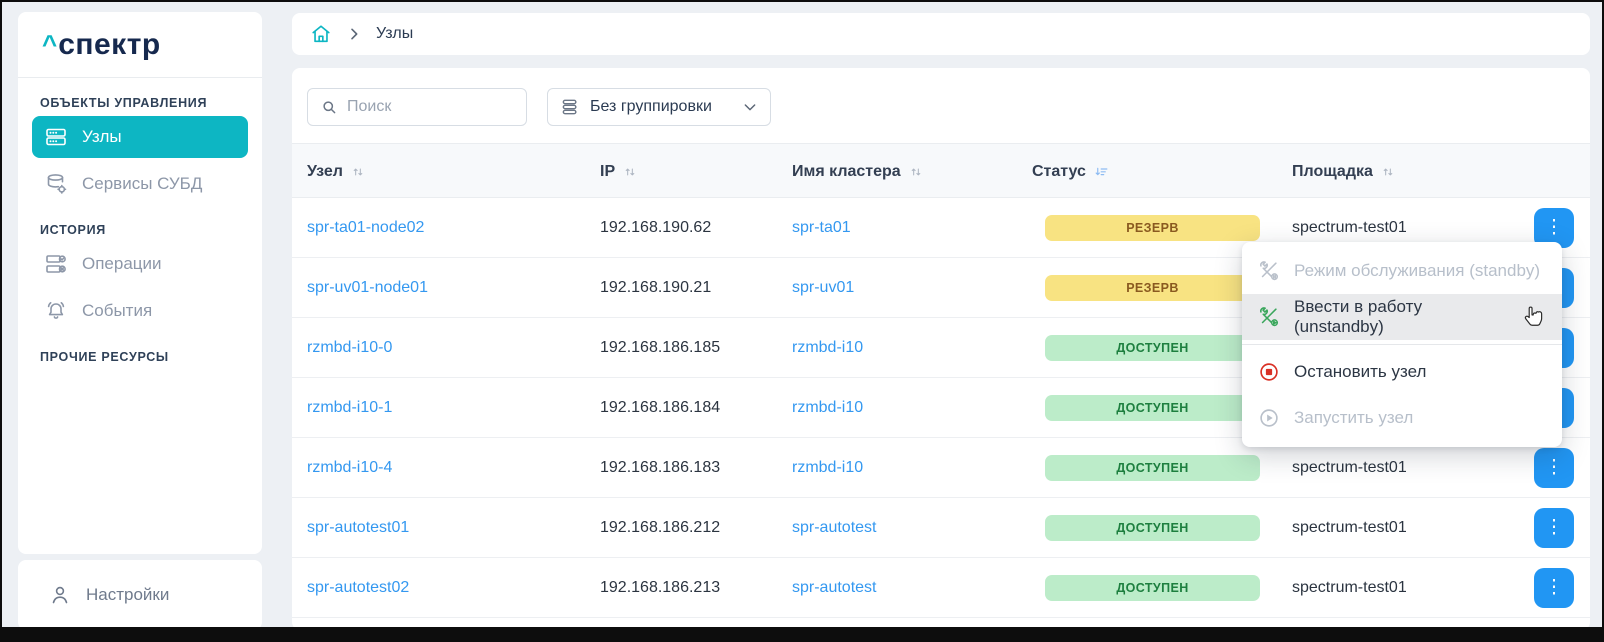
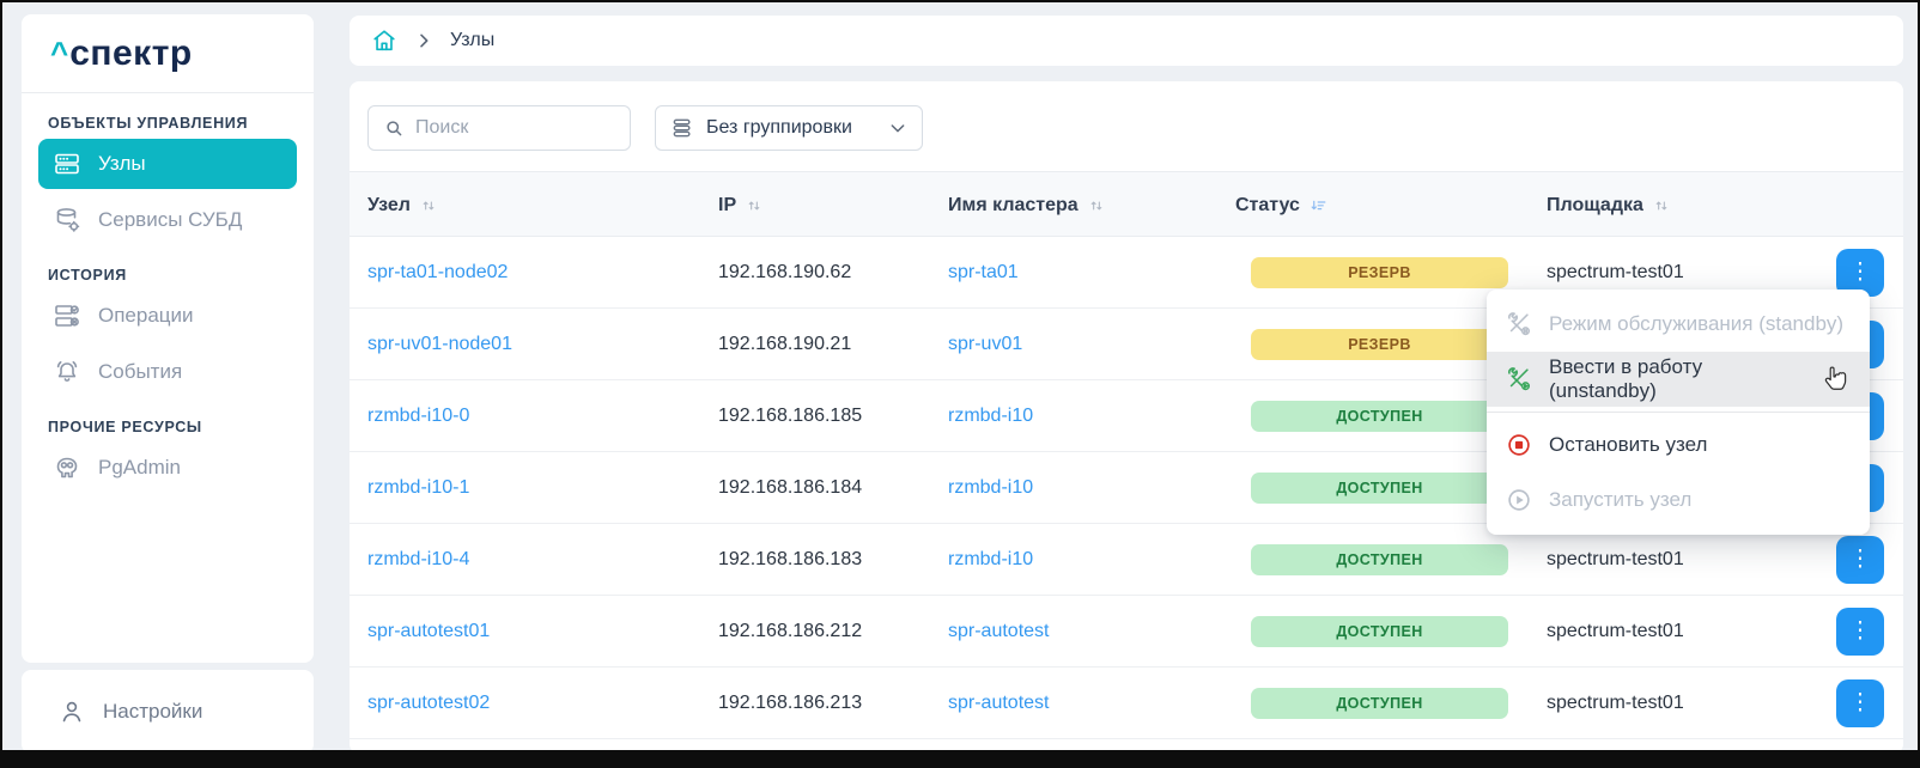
  ^
  спектр
  ОБЪЕКТЫ УПРАВЛЕНИЯ
  Узлы
  Сервисы СУБД
  ИСТОРИЯ
  Операции
  События
  ПРОЧИЕ РЕСУРСЫ
+ PgAdmin
  Настройки
  Узлы
  Поиск
  Без группировки
  Узел
  IP
  Имя кластера
  Статус
  Площадка
  spr-ta01-node02
  192.168.190.62
  spr-ta01
  РЕЗЕРВ
  spectrum-test01
  ⋮
  spr-uv01-node01
  192.168.190.21
  spr-uv01
  РЕЗЕРВ
  rzmbd-i10-0
  192.168.186.185
  rzmbd-i10
  ДОСТУПЕН
  rzmbd-i10-1
  192.168.186.184
  rzmbd-i10
  ДОСТУПЕН
  rzmbd-i10-4
  192.168.186.183
  rzmbd-i10
  ДОСТУПЕН
  spectrum-test01
  ⋮
  spr-autotest01
  192.168.186.212
  spr-autotest
  ДОСТУПЕН
  spectrum-test01
  ⋮
  spr-autotest02
  192.168.186.213
  spr-autotest
  ДОСТУПЕН
  spectrum-test01
  ⋮
  Режим обслуживания (standby)
  Ввести в работу (unstandby)
  Остановить узел
  Запустить узел
